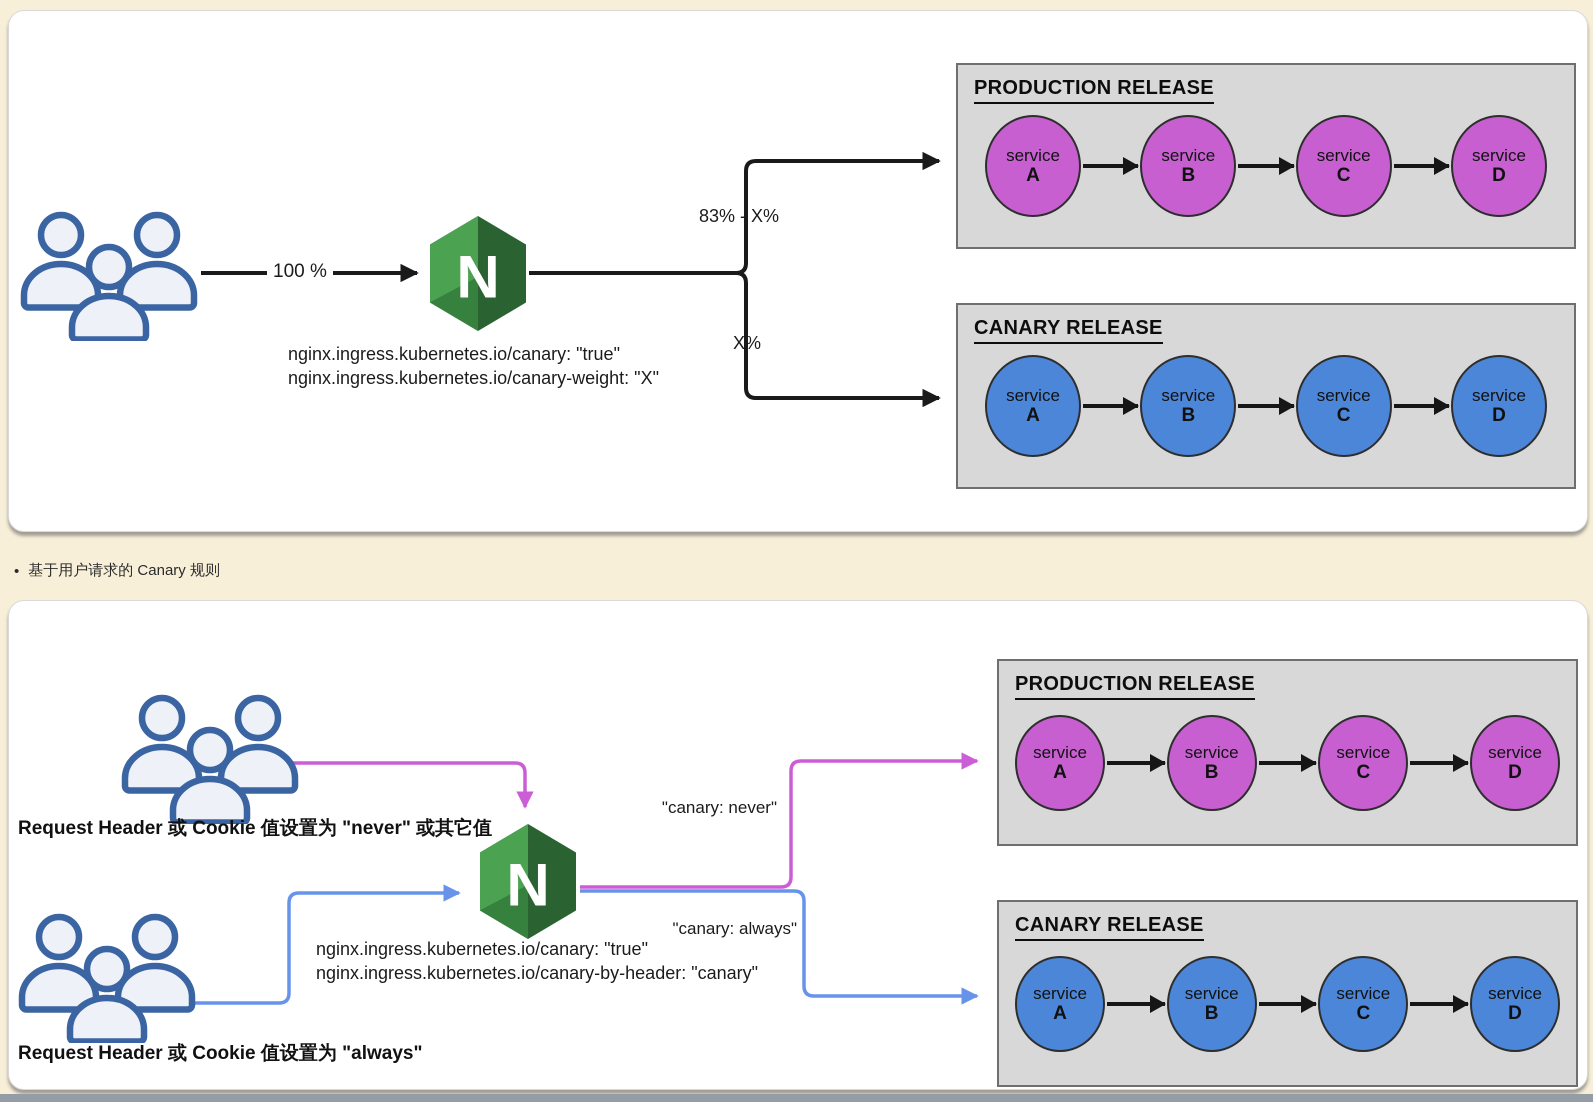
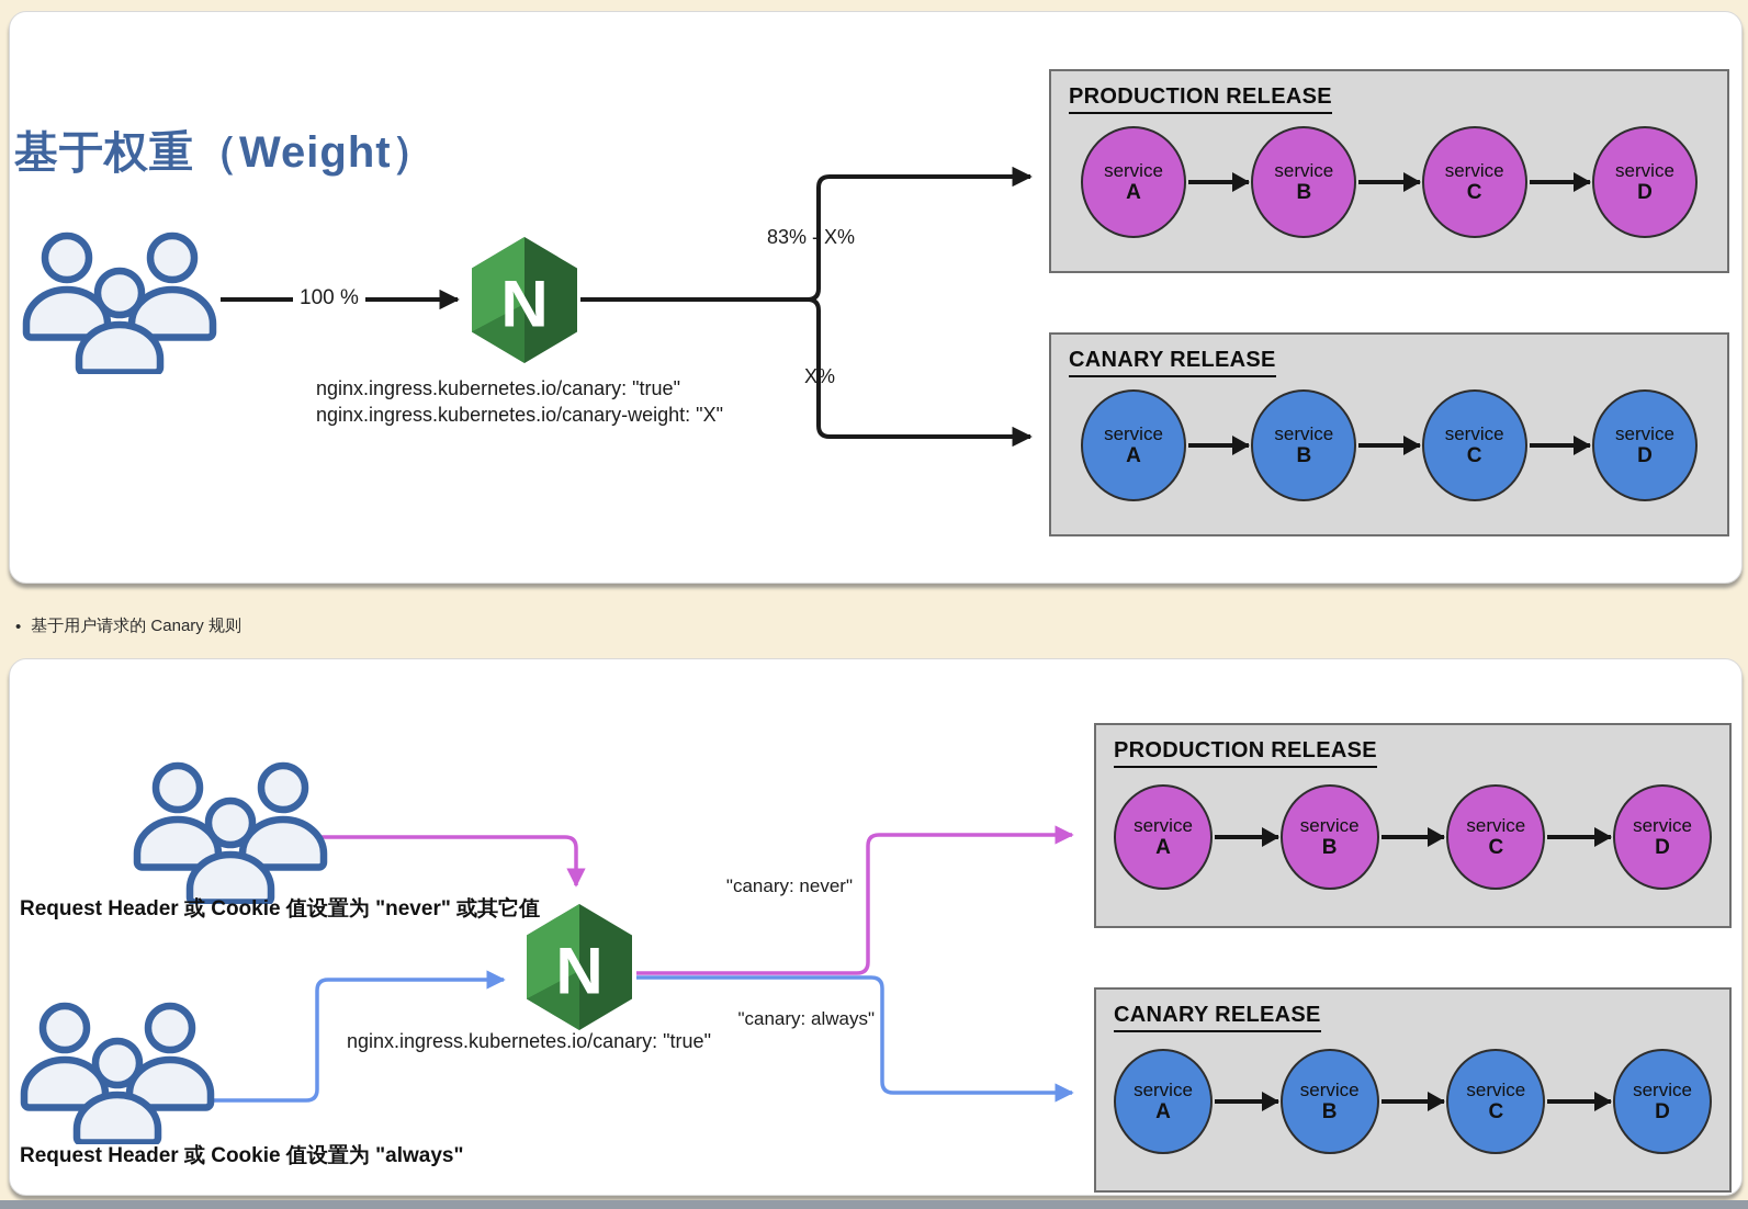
+ 基于权重（Weight）
  100 %
  N
  nginx.ingress.kubernetes.io/canary: "true"
  nginx.ingress.kubernetes.io/canary-weight: "X"
  83% - X%
  X%
  PRODUCTION RELEASE
  service
  A
  service
  B
  service
  C
  service
  D
  CANARY RELEASE
  service
  A
  service
  B
  service
  C
  service
  D
  •
  基于用户请求的 Canary 规则
  Request Header 或 Cookie 值设置为 "never" 或其它值
  Request Header 或 Cookie 值设置为 "always"
  N
  nginx.ingress.kubernetes.io/canary: "true"
- nginx.ingress.kubernetes.io/canary-by-header: "canary"
  "canary: never"
  "canary: always"
  PRODUCTION RELEASE
  service
  A
  service
  B
  service
  C
  service
  D
  CANARY RELEASE
  service
  A
  service
  B
  service
  C
  service
  D
